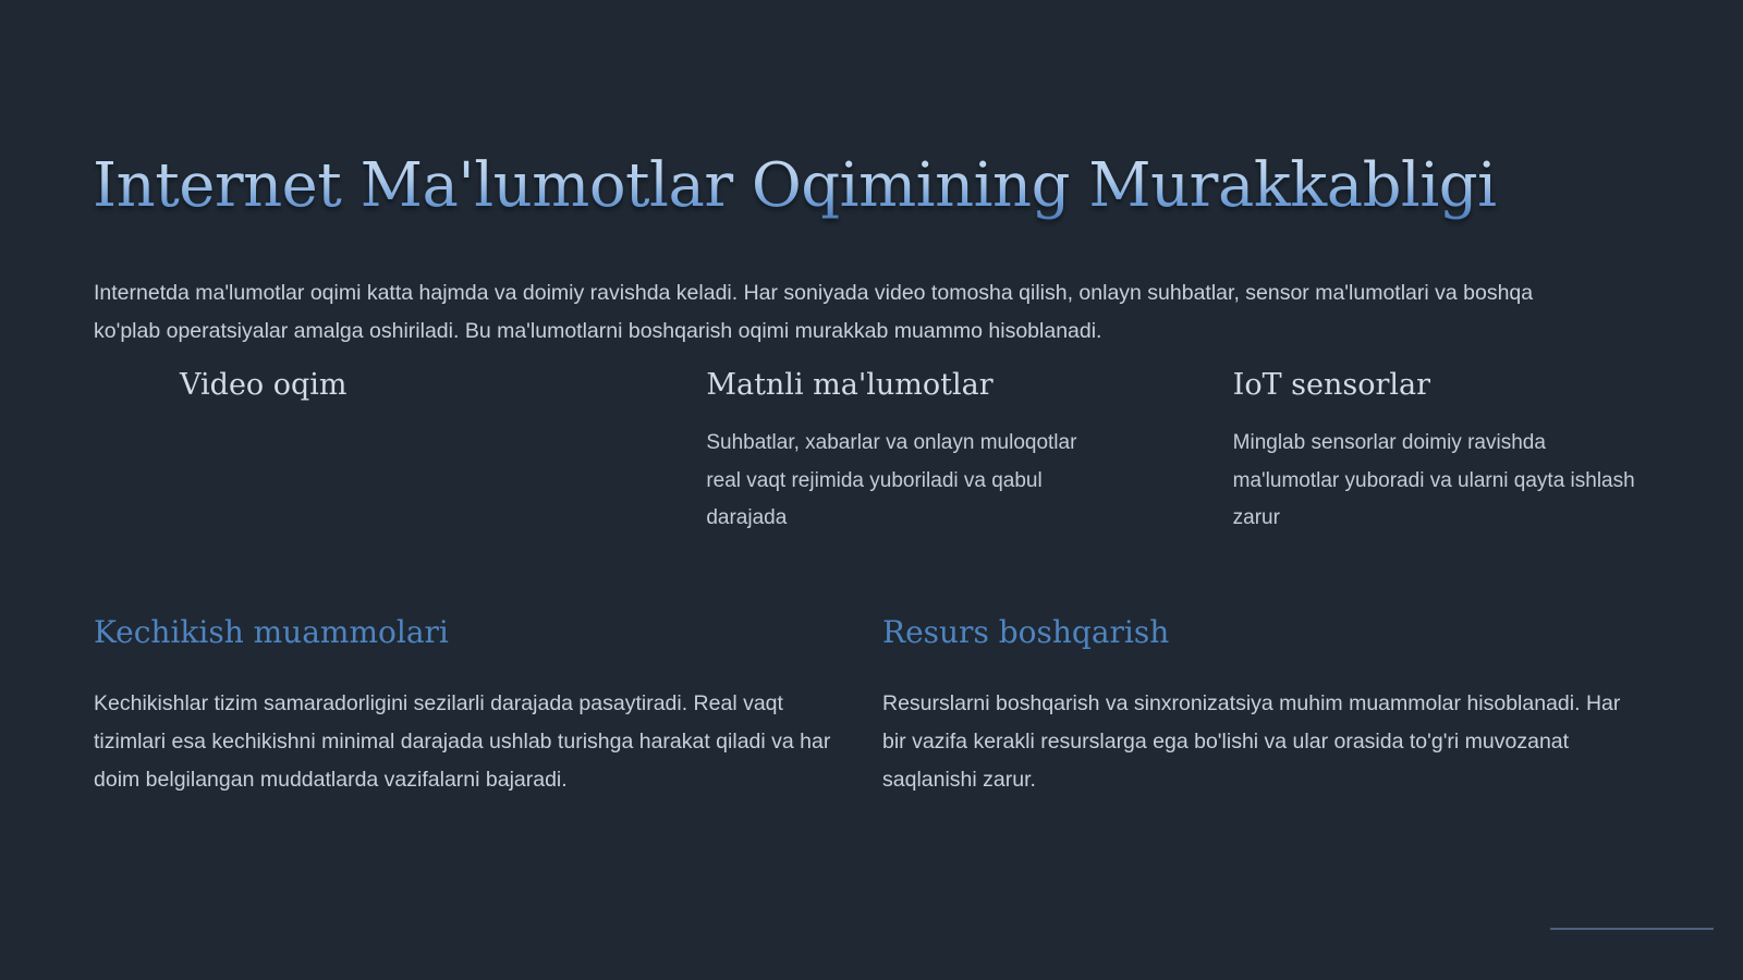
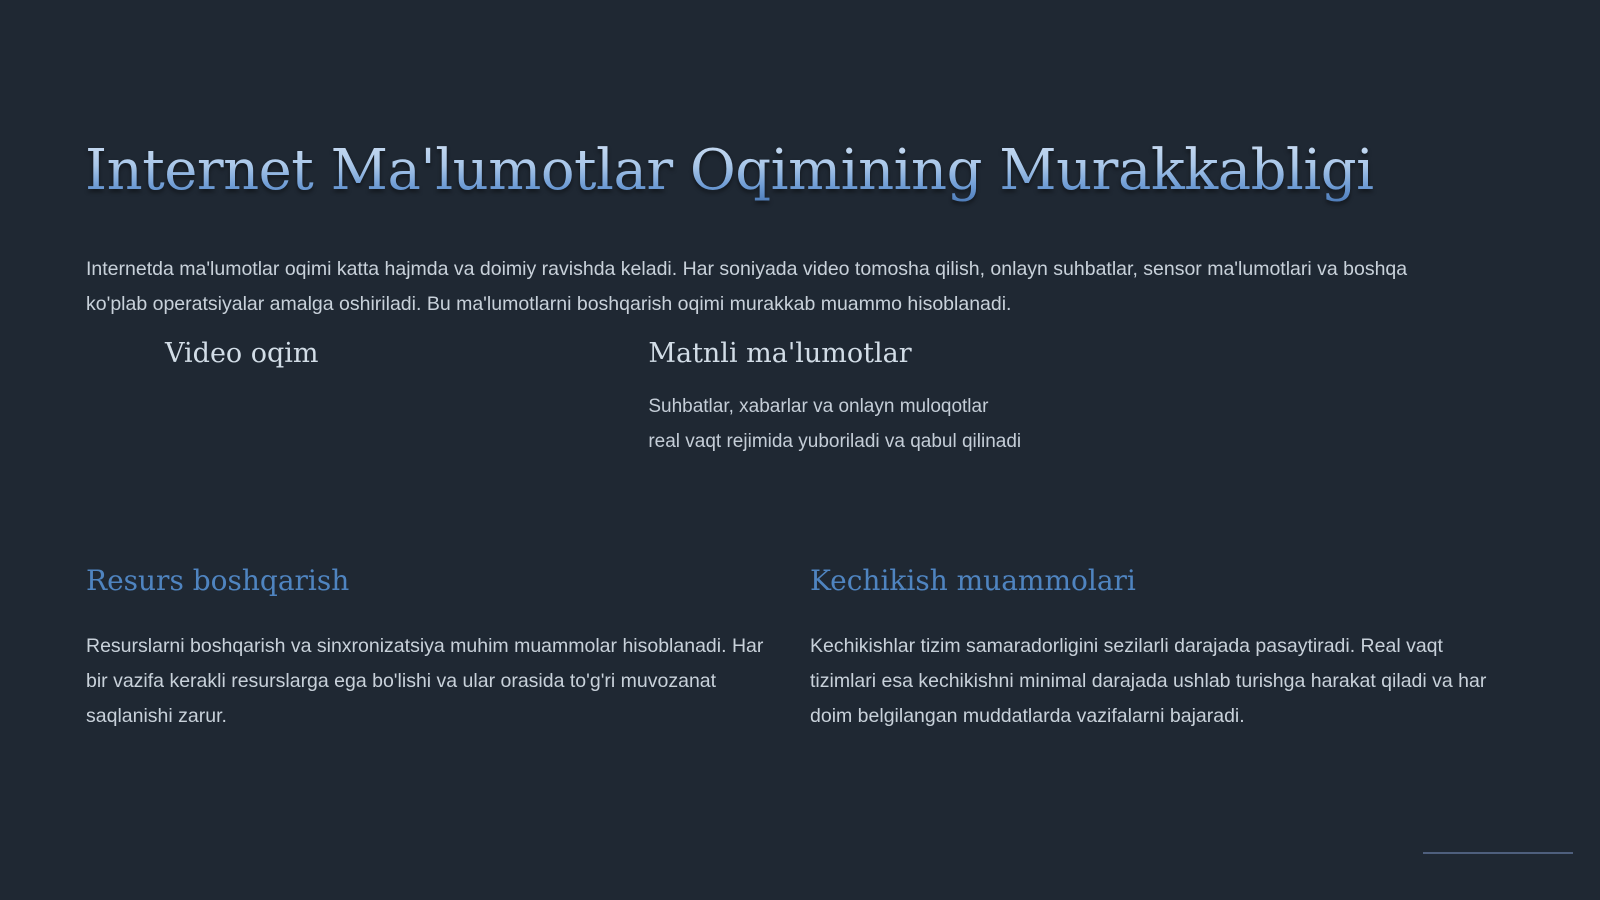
  Internet Ma'lumotlar Oqimining Murakkabligi
  Internetda ma'lumotlar oqimi katta hajmda va doimiy ravishda keladi. Har soniyada video tomosha qilish, onlayn suhbatlar, sensor ma'lumotlari va boshqa ko'plab operatsiyalar amalga oshiriladi. Bu ma'lumotlarni boshqarish oqimi murakkab muammo hisoblanadi.
  Video oqim
  Matnli ma'lumotlar
- Suhbatlar, xabarlar va onlayn muloqotlar real vaqt rejimida yuboriladi va qabul darajada
+ Suhbatlar, xabarlar va onlayn muloqotlar real vaqt rejimida yuboriladi va qabul qilinadi
- IoT sensorlar
- Minglab sensorlar doimiy ravishda ma'lumotlar yuboradi va ularni qayta ishlash zarur
- Kechikish muammolari
+ Resurs boshqarish
- Kechikishlar tizim samaradorligini sezilarli darajada pasaytiradi. Real vaqt tizimlari esa kechikishni minimal darajada ushlab turishga harakat qiladi va har doim belgilangan muddatlarda vazifalarni bajaradi.
+ Resurslarni boshqarish va sinxronizatsiya muhim muammolar hisoblanadi. Har bir vazifa kerakli resurslarga ega bo'lishi va ular orasida to'g'ri muvozanat saqlanishi zarur.
- Resurs boshqarish
+ Kechikish muammolari
- Resurslarni boshqarish va sinxronizatsiya muhim muammolar hisoblanadi. Har bir vazifa kerakli resurslarga ega bo'lishi va ular orasida to'g'ri muvozanat saqlanishi zarur.
+ Kechikishlar tizim samaradorligini sezilarli darajada pasaytiradi. Real vaqt tizimlari esa kechikishni minimal darajada ushlab turishga harakat qiladi va har doim belgilangan muddatlarda vazifalarni bajaradi.
